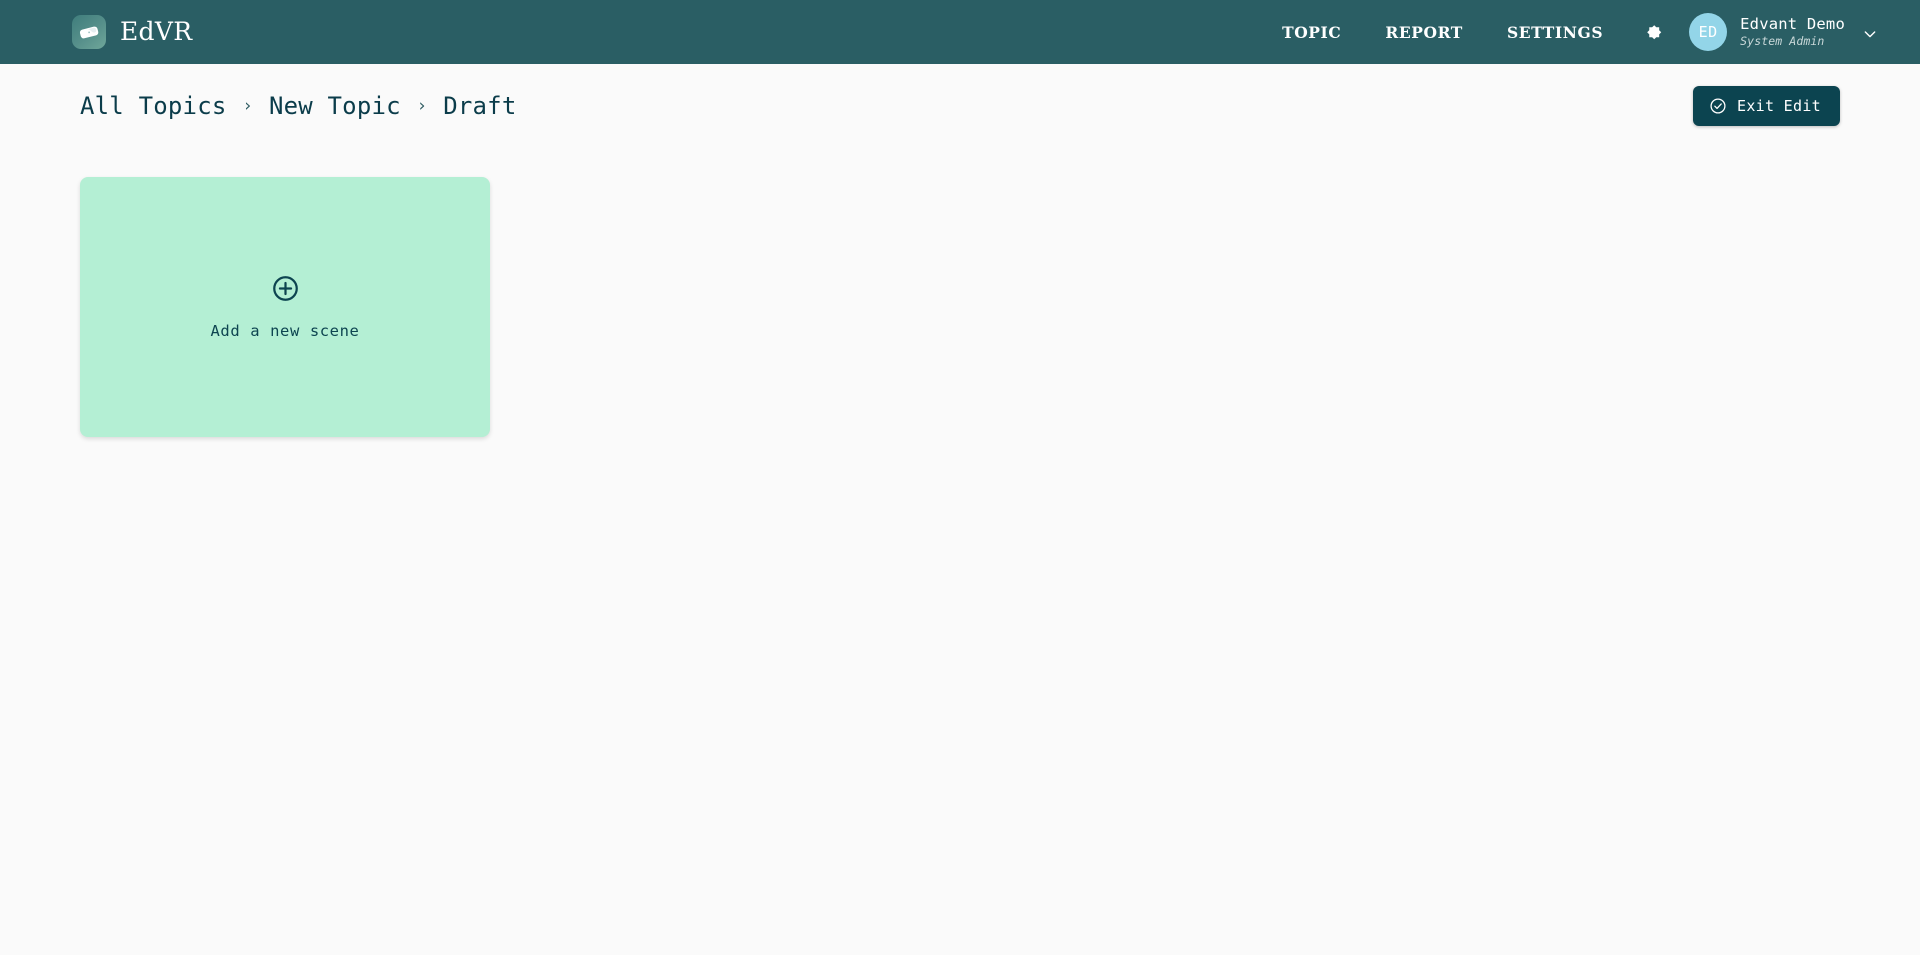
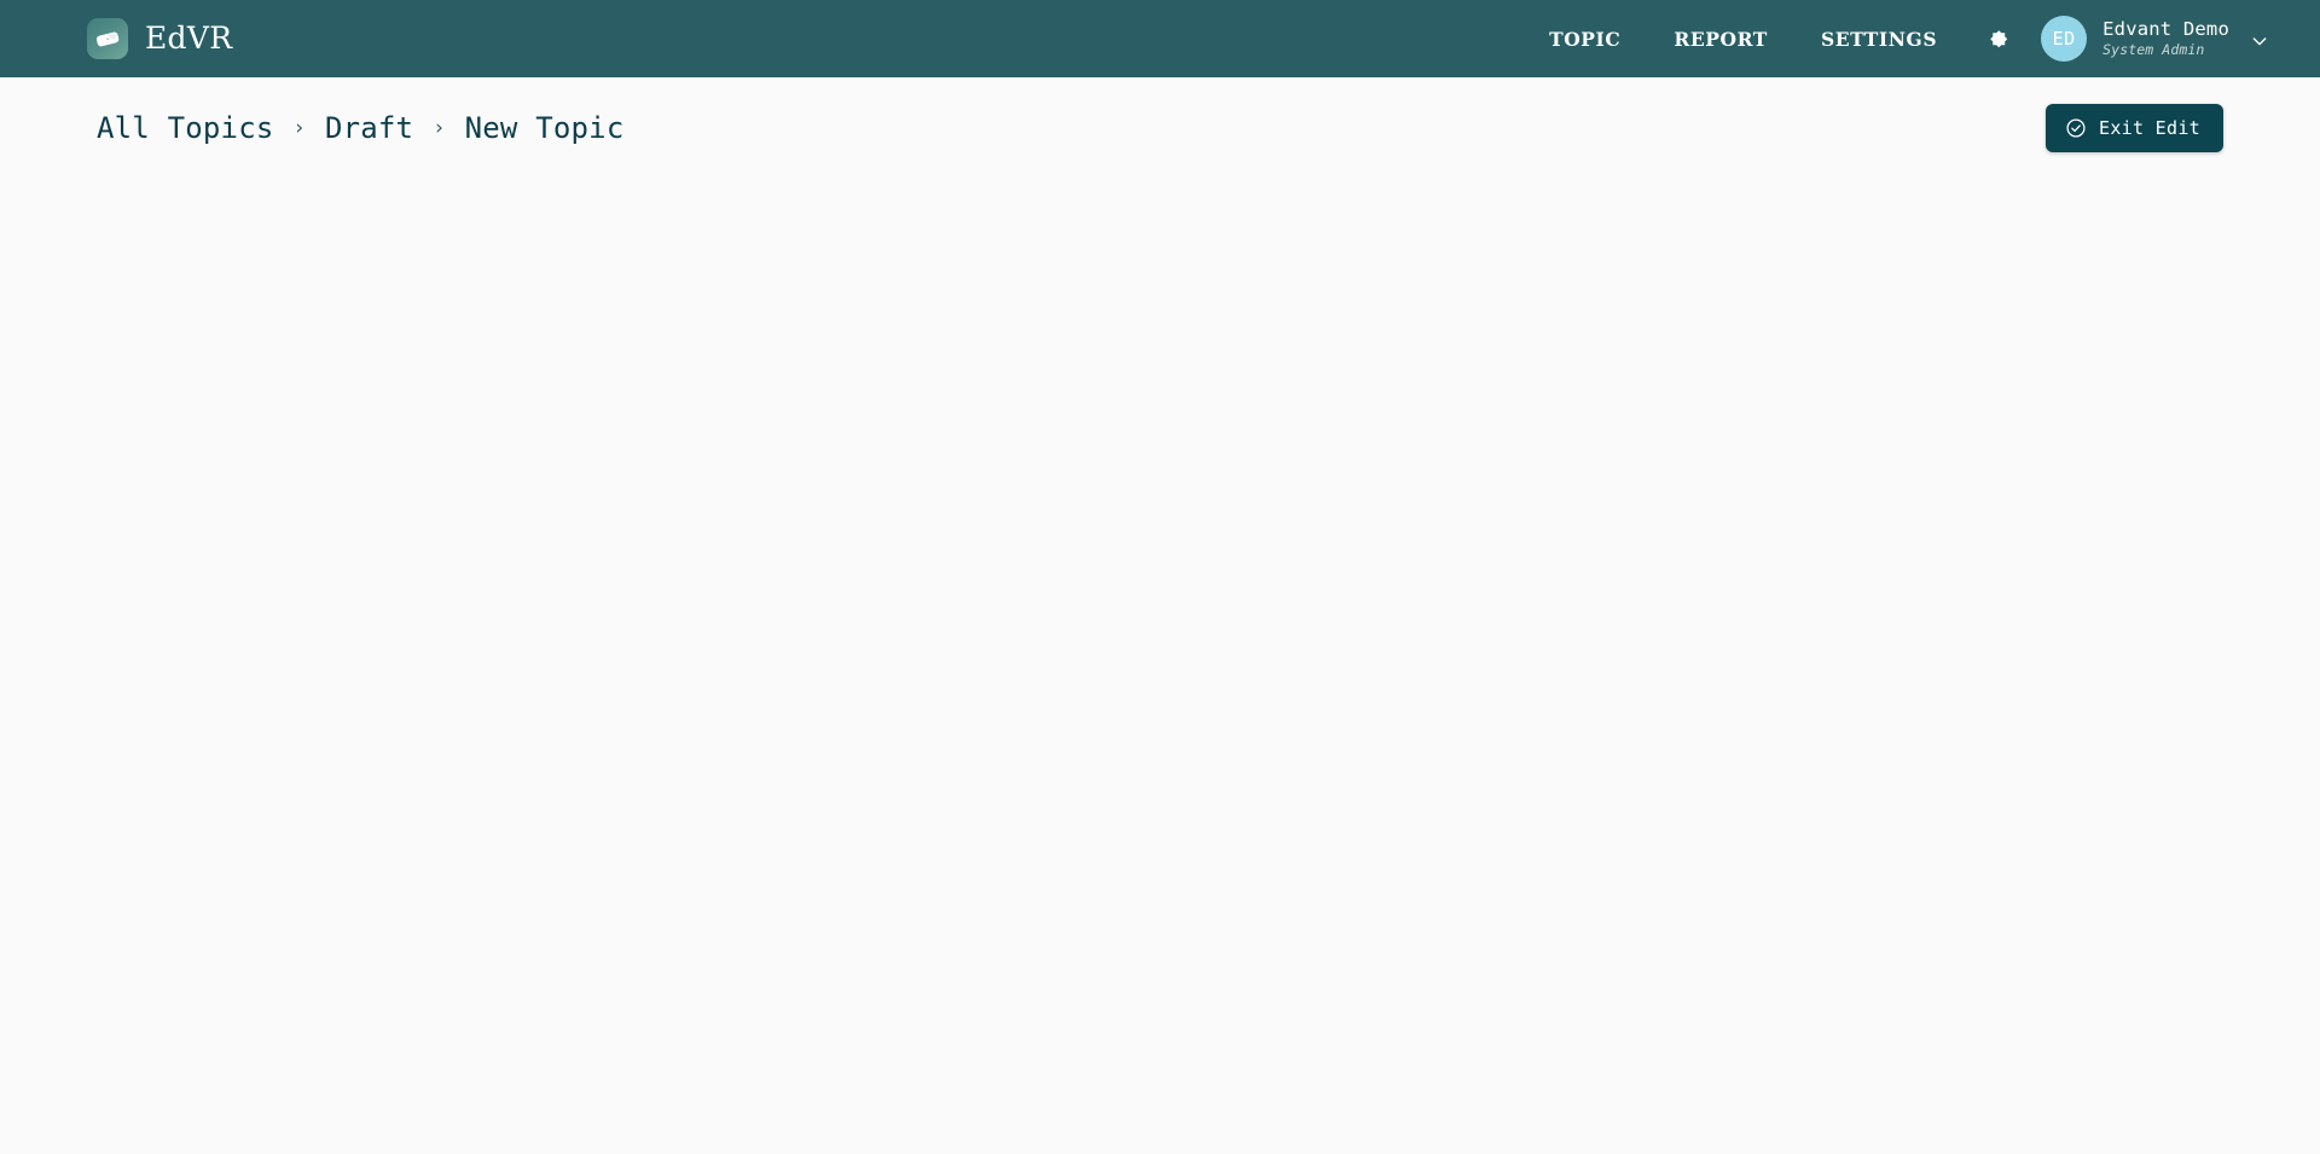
  EdVR
  TOPIC
  REPORT
  SETTINGS
  ED
  Edvant Demo
  System Admin
  All Topics
  ›
- New Topic
+ Draft
  ›
- Draft
+ New Topic
  Exit Edit
- Add a new scene
